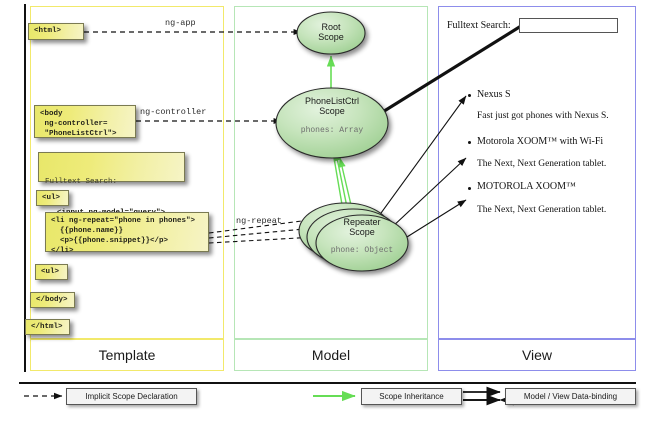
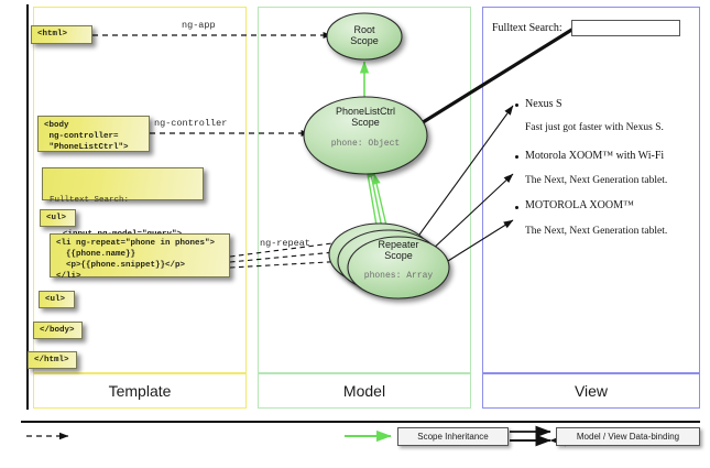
  Template
  Model
  View
  Root
  Scope
  PhoneListCtrl
  Scope
- phones: Array
+ phone: Object
  Repeater
  Scope
- phone: Object
+ phones: Array
  ng-app
  ng-controller
  ng-repeat
  <html>
  <body
  ng-controller=
  "PhoneListCtrl">
  Fulltext Search:
  <ul>
  <li ng-repeat="phone in phones">
  {{phone.name}}
  <p>{{phone.snippet}}</p>
  </li>
  <ul>
  </body>
  </html>
  Fulltext Search:
  Nexus S
- Fast just got phones with Nexus S.
+ Fast just got faster with Nexus S.
  Motorola XOOM™ with Wi-Fi
  The Next, Next Generation tablet.
  MOTOROLA XOOM™
  The Next, Next Generation tablet.
- Implicit Scope Declaration
  Scope Inheritance
  Model / View Data-binding
